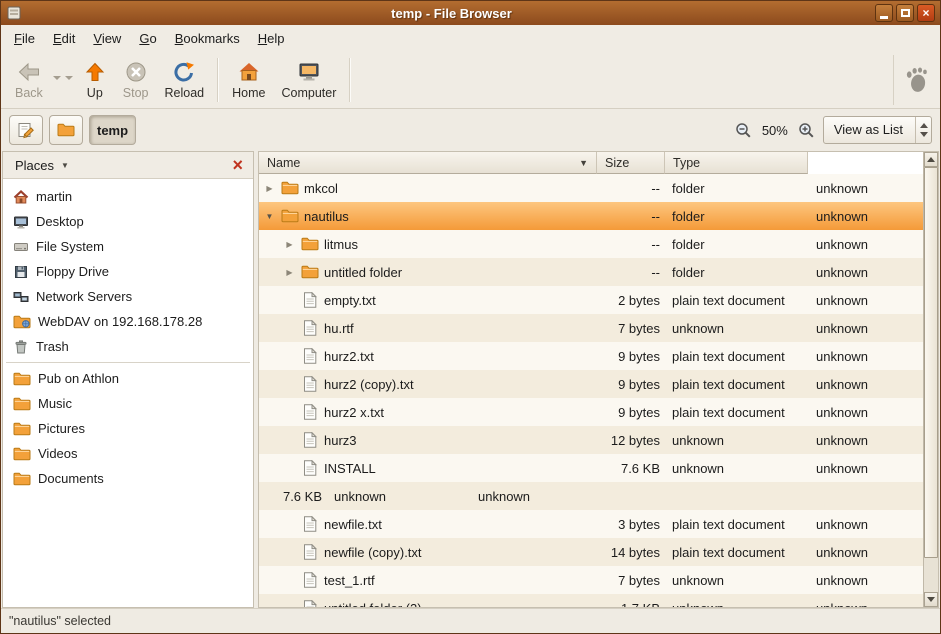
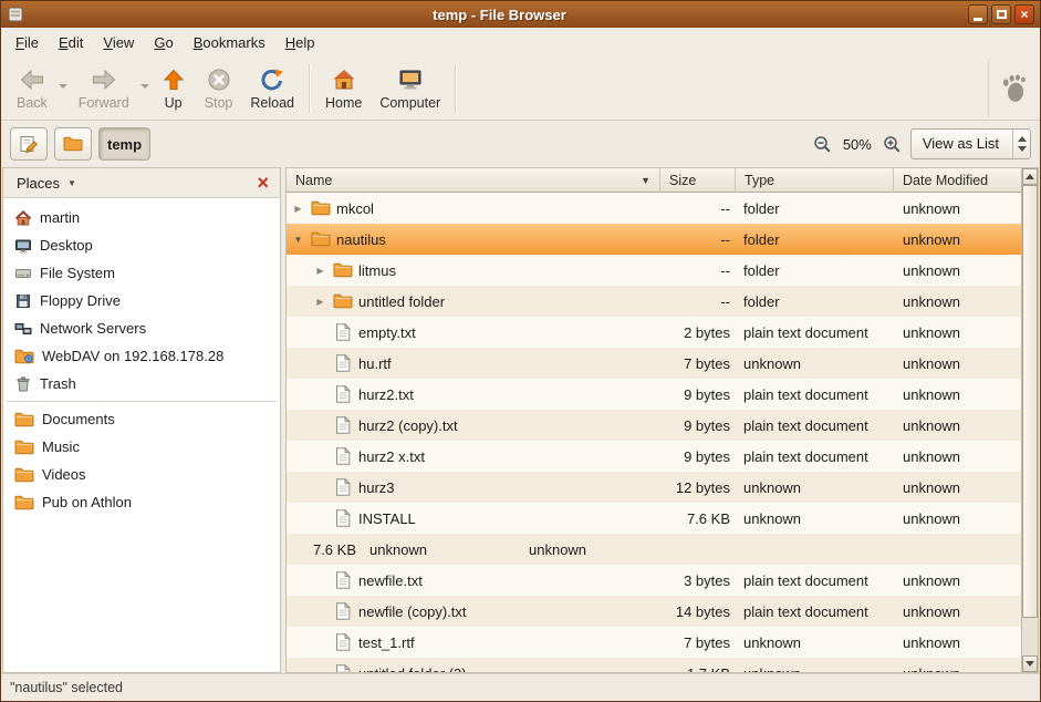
  temp - File Browser
  ×
  File
  Edit
  View
  Go
  Bookmarks
  Help
  Back
+ Forward
  Up
  Stop
  Reload
  Home
  Computer
  temp
  50%
  View as List
  Places
  ▼
  ×
  martin
  Desktop
  File System
  Floppy Drive
  Network Servers
  WebDAV on 192.168.178.28
  Trash
- Pub on Athlon
+ Documents
  Music
- Pictures
  Videos
- Documents
+ Pub on Athlon
  Name
  ▼
  Size
  Type
+ Date Modified
  ▶
  mkcol
  --
  folder
  unknown
  ▼
  nautilus
  --
  folder
  unknown
  ▶
  litmus
  --
  folder
  unknown
  ▶
  untitled folder
  --
  folder
  unknown
  empty.txt
  2 bytes
  plain text document
  unknown
  hu.rtf
  7 bytes
  unknown
  unknown
  hurz2.txt
  9 bytes
  plain text document
  unknown
  hurz2 (copy).txt
  9 bytes
  plain text document
  unknown
  hurz2 x.txt
  9 bytes
  plain text document
  unknown
  hurz3
  12 bytes
  unknown
  unknown
  INSTALL
  7.6 KB
  unknown
  unknown
  7.6 KB
  unknown
  unknown
  newfile.txt
  3 bytes
  plain text document
  unknown
  newfile (copy).txt
  14 bytes
  plain text document
  unknown
  test_1.rtf
  7 bytes
  unknown
  unknown
  "nautilus" selected
